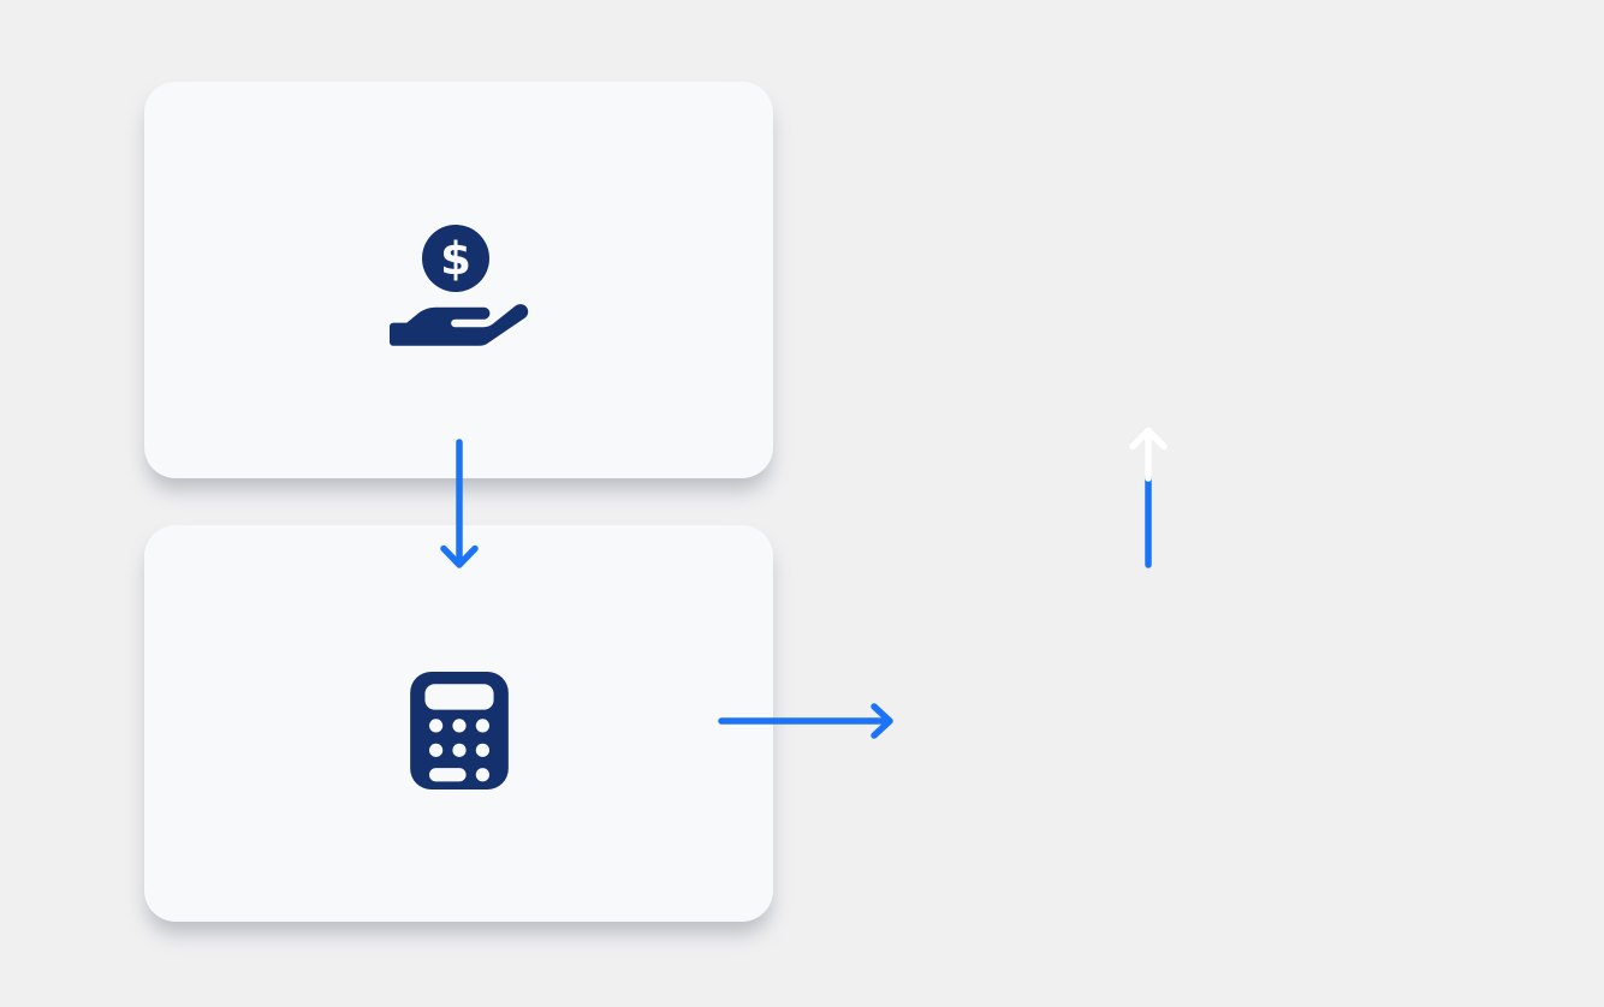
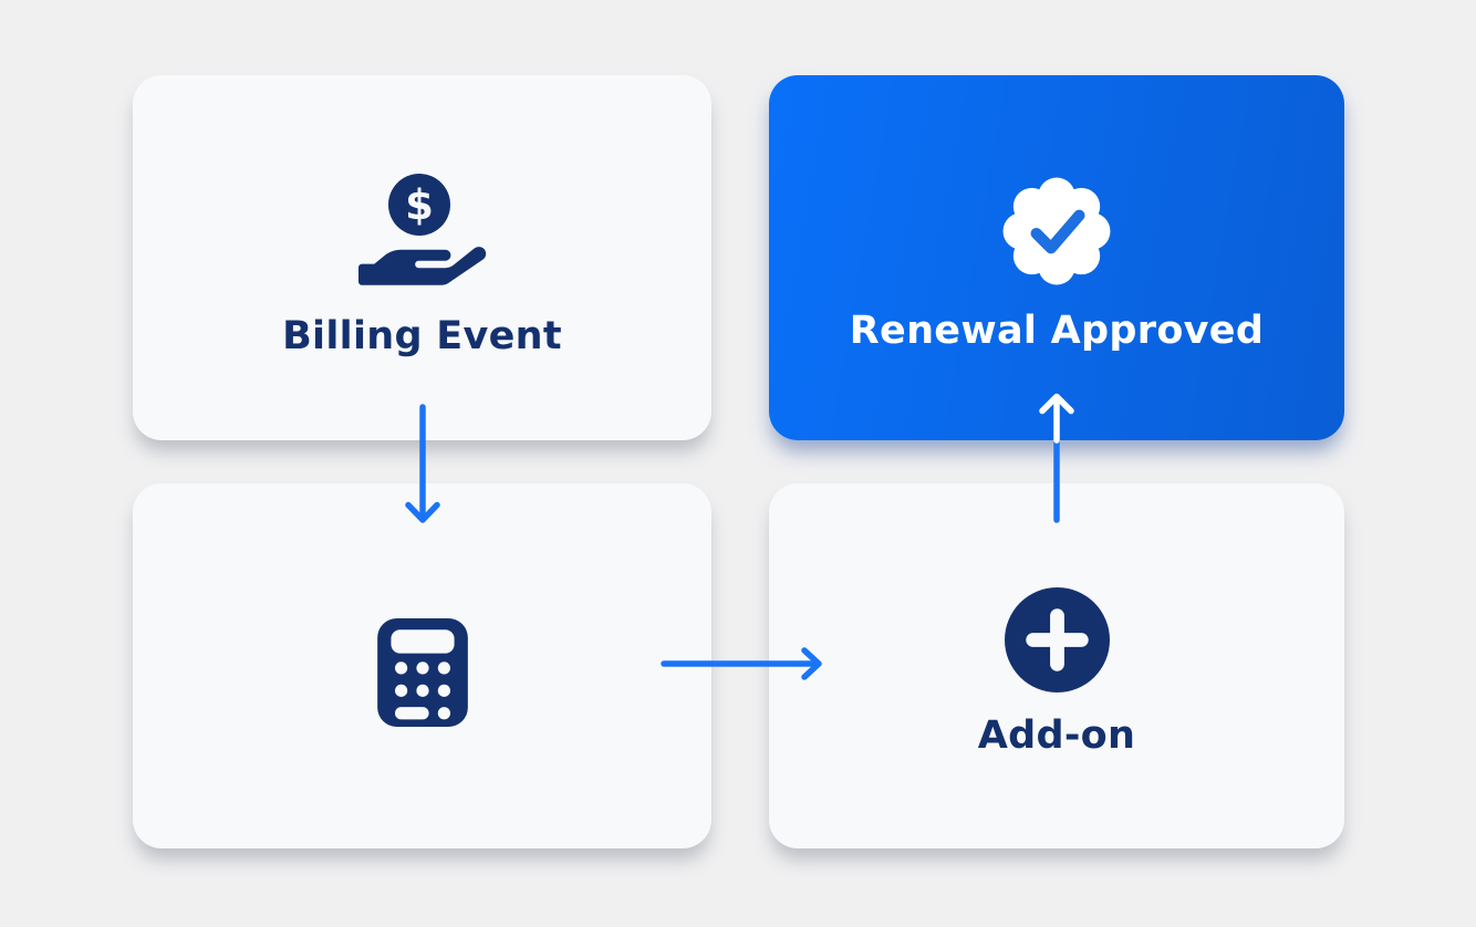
  $
+ Billing Event
+ Renewal Approved
+ Add-on
